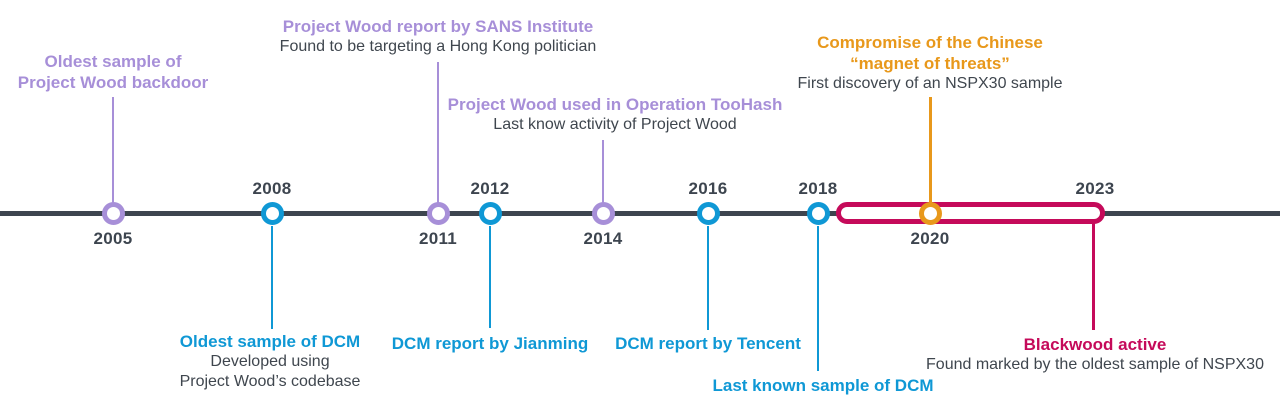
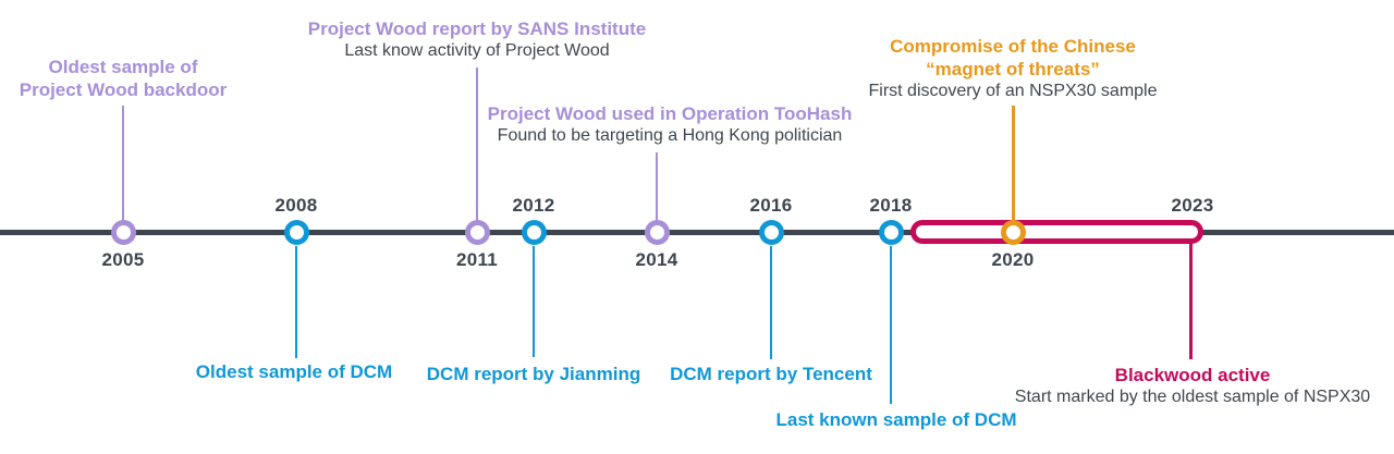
  Oldest sample of
  Project Wood backdoor
  2005
  2008
  Oldest sample of DCM
- Developed using
- Project Wood’s codebase
  Project Wood report by SANS Institute
- Found to be targeting a Hong Kong politician
+ Last know activity of Project Wood
  2011
  2012
  DCM report by Jianming
  Project Wood used in Operation TooHash
- Last know activity of Project Wood
+ Found to be targeting a Hong Kong politician
  2014
  2016
  DCM report by Tencent
  2018
  Last known sample of DCM
  Compromise of the Chinese
  “magnet of threats”
  First discovery of an NSPX30 sample
  2020
  2023
  Blackwood active
- Found marked by the oldest sample of NSPX30
+ Start marked by the oldest sample of NSPX30
